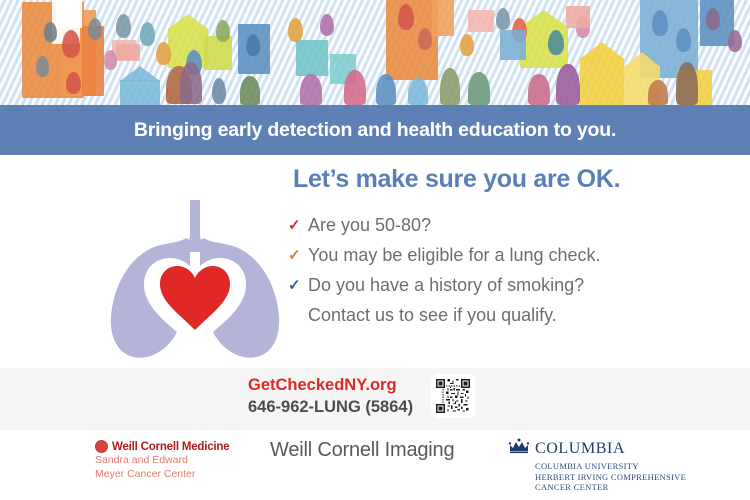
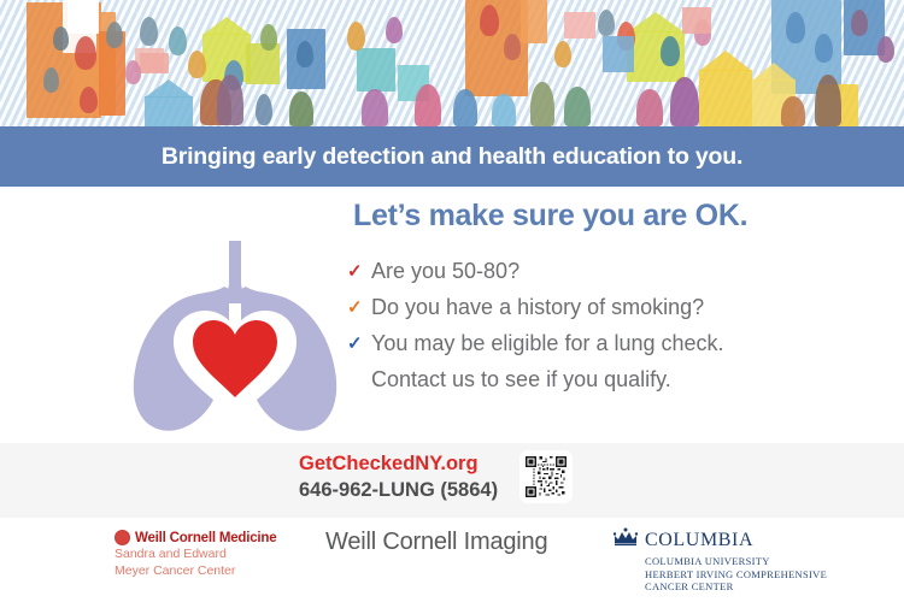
  Bringing early detection and health education to you.
  Let’s make sure you are OK.
  ✓
  Are you 50-80?
  ✓
- You may be eligible for a lung check.
+ Do you have a history of smoking?
  ✓
- Do you have a history of smoking?
+ You may be eligible for a lung check.
  Contact us to see if you qualify.
  GetCheckedNY.org
  646-962-LUNG (5864)
  Weill Cornell Medicine
  Sandra and Edward
  Meyer Cancer Center
  Weill Cornell Imaging
  COLUMBIA
  COLUMBIA UNIVERSITY
  HERBERT IRVING COMPREHENSIVE
  CANCER CENTER
